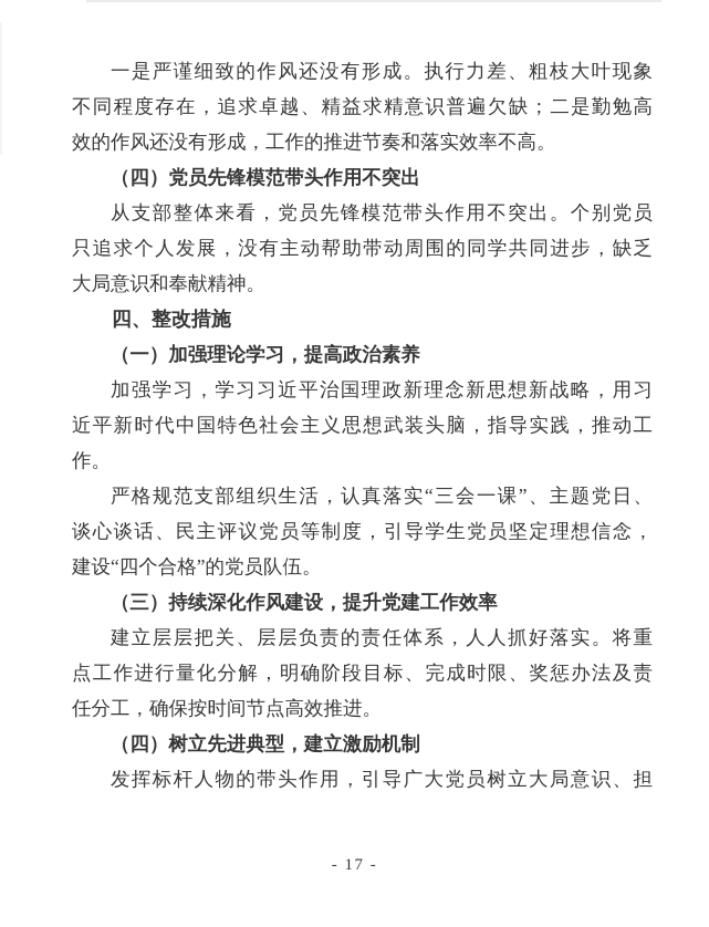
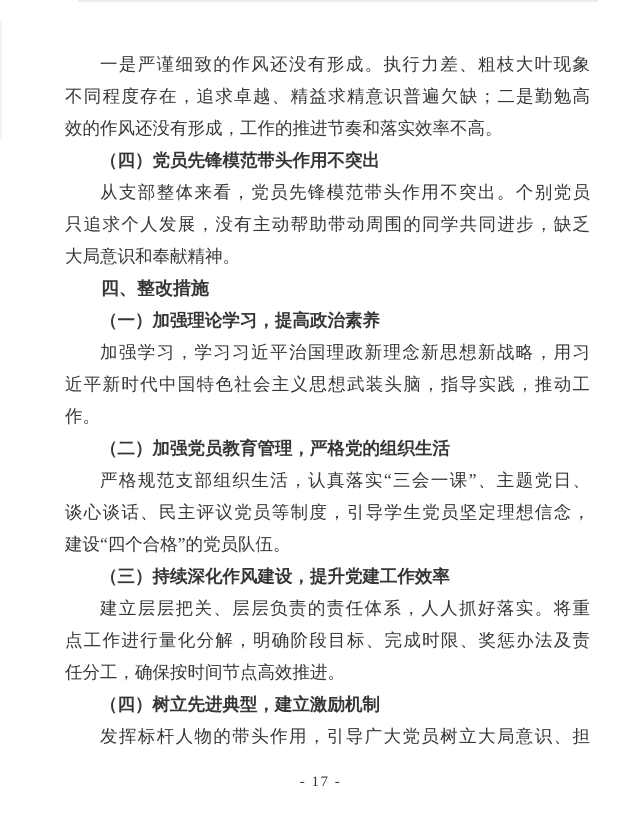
  一是严谨细致的作风还没有形成。执行力差、粗枝大叶现象
  不同程度存在，追求卓越、精益求精意识普遍欠缺；二是勤勉高
  效的作风还没有形成，工作的推进节奏和落实效率不高。
  （四）党员先锋模范带头作用不突出
  从支部整体来看，党员先锋模范带头作用不突出。个别党员
  只追求个人发展，没有主动帮助带动周围的同学共同进步，缺乏
  大局意识和奉献精神。
  四、整改措施
  （一）加强理论学习，提高政治素养
  加强学习，学习习近平治国理政新理念新思想新战略，用习
  近平新时代中国特色社会主义思想武装头脑，指导实践，推动工
  作。
+ （二）加强党员教育管理，严格党的组织生活
  严格规范支部组织生活，认真落实“三会一课”、主题党日、
  谈心谈话、民主评议党员等制度，引导学生党员坚定理想信念，
  建设“四个合格”的党员队伍。
  （三）持续深化作风建设，提升党建工作效率
  建立层层把关、层层负责的责任体系，人人抓好落实。将重
  点工作进行量化分解，明确阶段目标、完成时限、奖惩办法及责
  任分工，确保按时间节点高效推进。
  （四）树立先进典型，建立激励机制
  发挥标杆人物的带头作用，引导广大党员树立大局意识、担
  - 17 -
